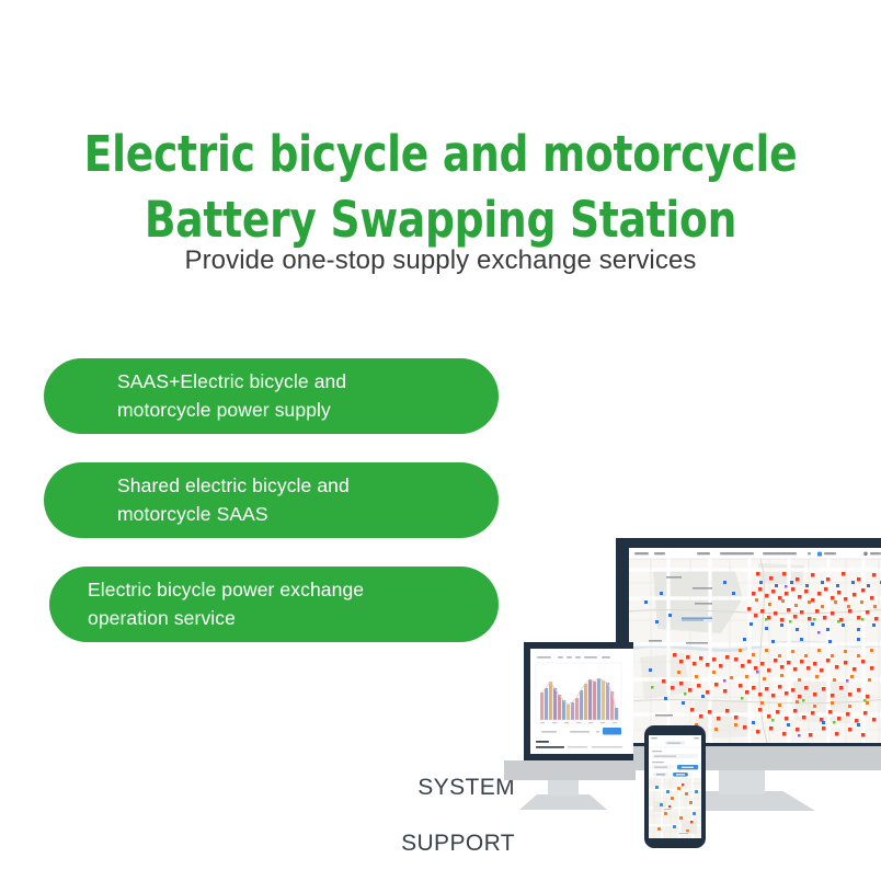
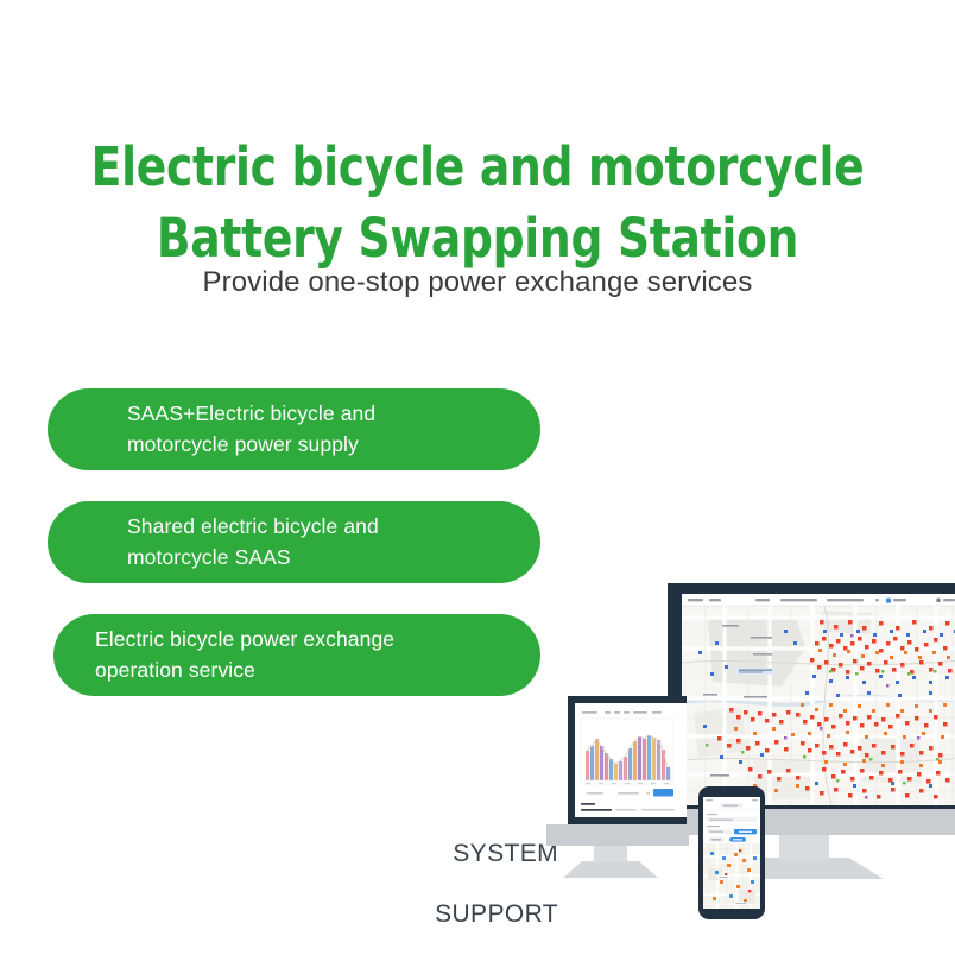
  Electric bicycle and motorcycle
  Battery Swapping Station
- Provide one-stop supply exchange services
+ Provide one-stop power exchange services
  SAAS+Electric bicycle and
  motorcycle power supply
  Shared electric bicycle and
  motorcycle SAAS
  Electric bicycle power exchange
  operation service
  SYSTEM
  SUPPORT
